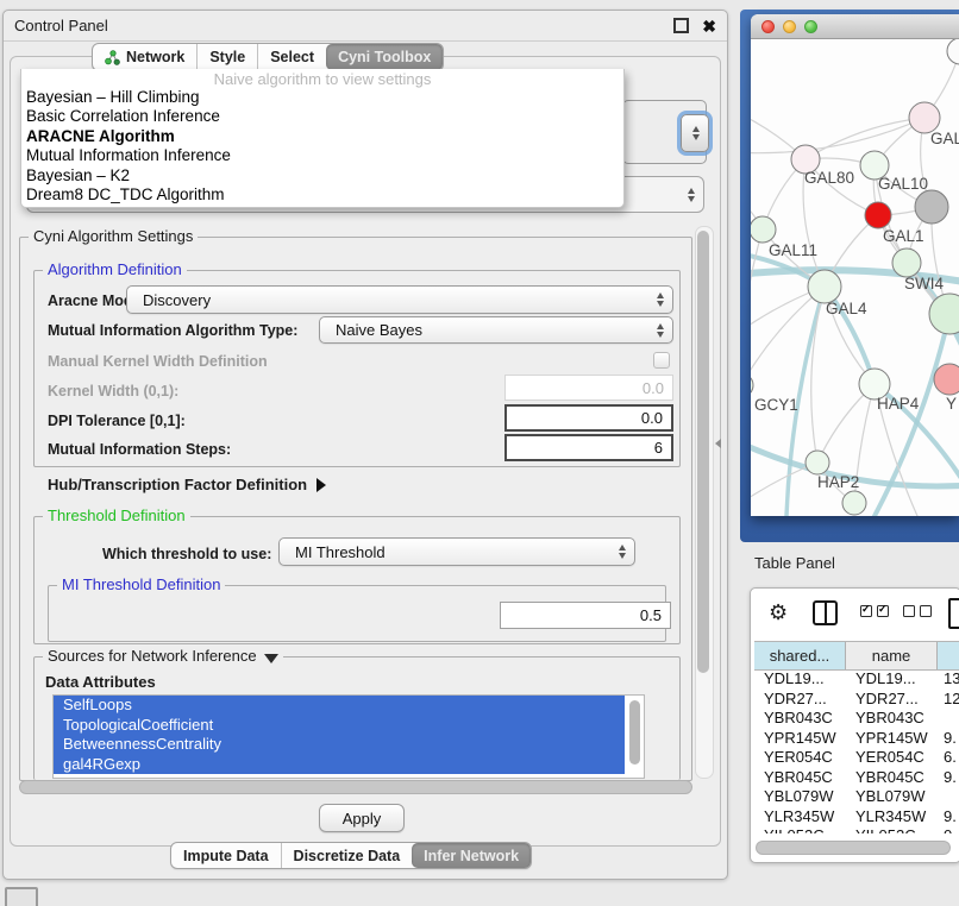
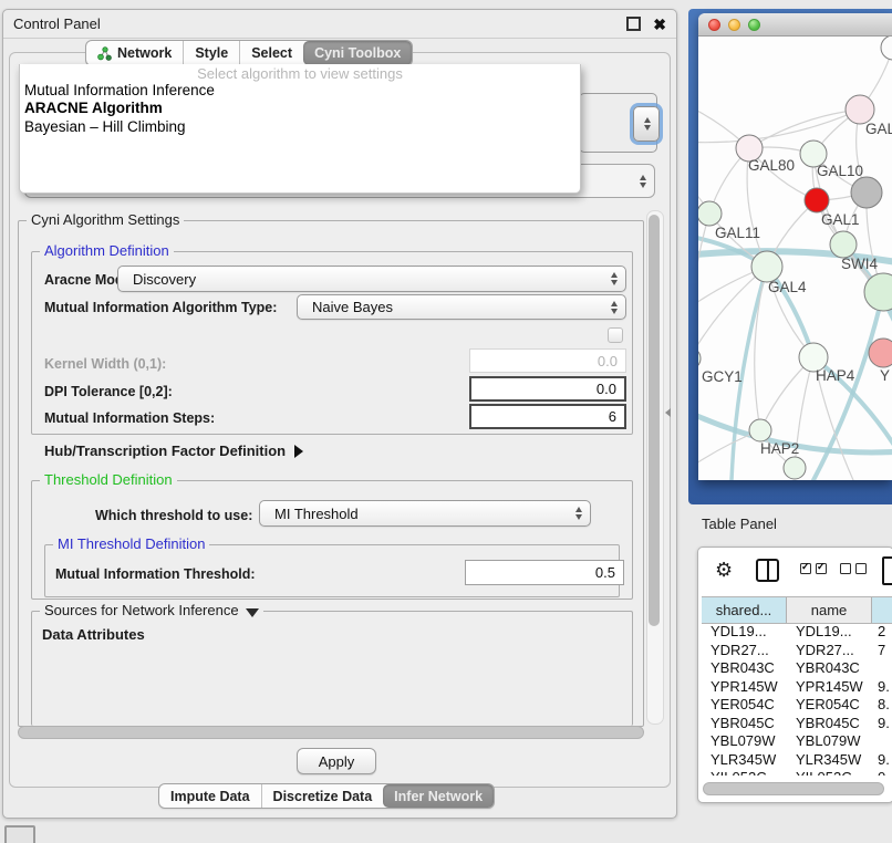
  Control Panel
  ✖
  Network
  Style
  Select
  Cyni Toolbox
- Naive algorithm to view settings
+ Select algorithm to view settings
- Bayesian – Hill Climbing
+ Mutual Information Inference
- Basic Correlation Inference
  ARACNE Algorithm
- Mutual Information Inference
+ Bayesian – Hill Climbing
- Bayesian – K2
- Dream8 DC_TDC Algorithm
  Cyni Algorithm Settings
  Algorithm Definition
  Aracne Mo
  Discovery
  Mutual Information Algorithm Type:
  Naive Bayes
- Manual Kernel Width Definition
  Kernel Width (0,1):
  0.0
- DPI Tolerance [0,1]:
+ DPI Tolerance [0,2]:
  0.0
  Mutual Information Steps:
  6
  Hub/Transcription Factor Definition
  Threshold Definition
  Which threshold to use:
  MI Threshold
  MI Threshold Definition
+ Mutual Information Threshold:
  0.5
  Sources for Network Inference
  Data Attributes
- SelfLoops
- TopologicalCoefficient
- BetweennessCentrality
- gal4RGexp
  Apply
  Impute Data
  Discretize Data
  Infer Network
  GAL
  GAL80
  GAL10
  GAL1
  GAL11
  SWI4
  GAL4
  GCY1
  HAP4
  Y
  HAP2
  Table Panel
  ⚙
  shared...
  name
  YDL19...
  YDL19...
- 13
+ 2
  YDR27...
  YDR27...
- 12
+ 7
  YBR043C
  YBR043C
  YPR145W
  YPR145W
  9.
  YER054C
  YER054C
- 6.
+ 8.
  YBR045C
  YBR045C
  9.
  YBL079W
  YBL079W
  YLR345W
  YLR345W
  9.
